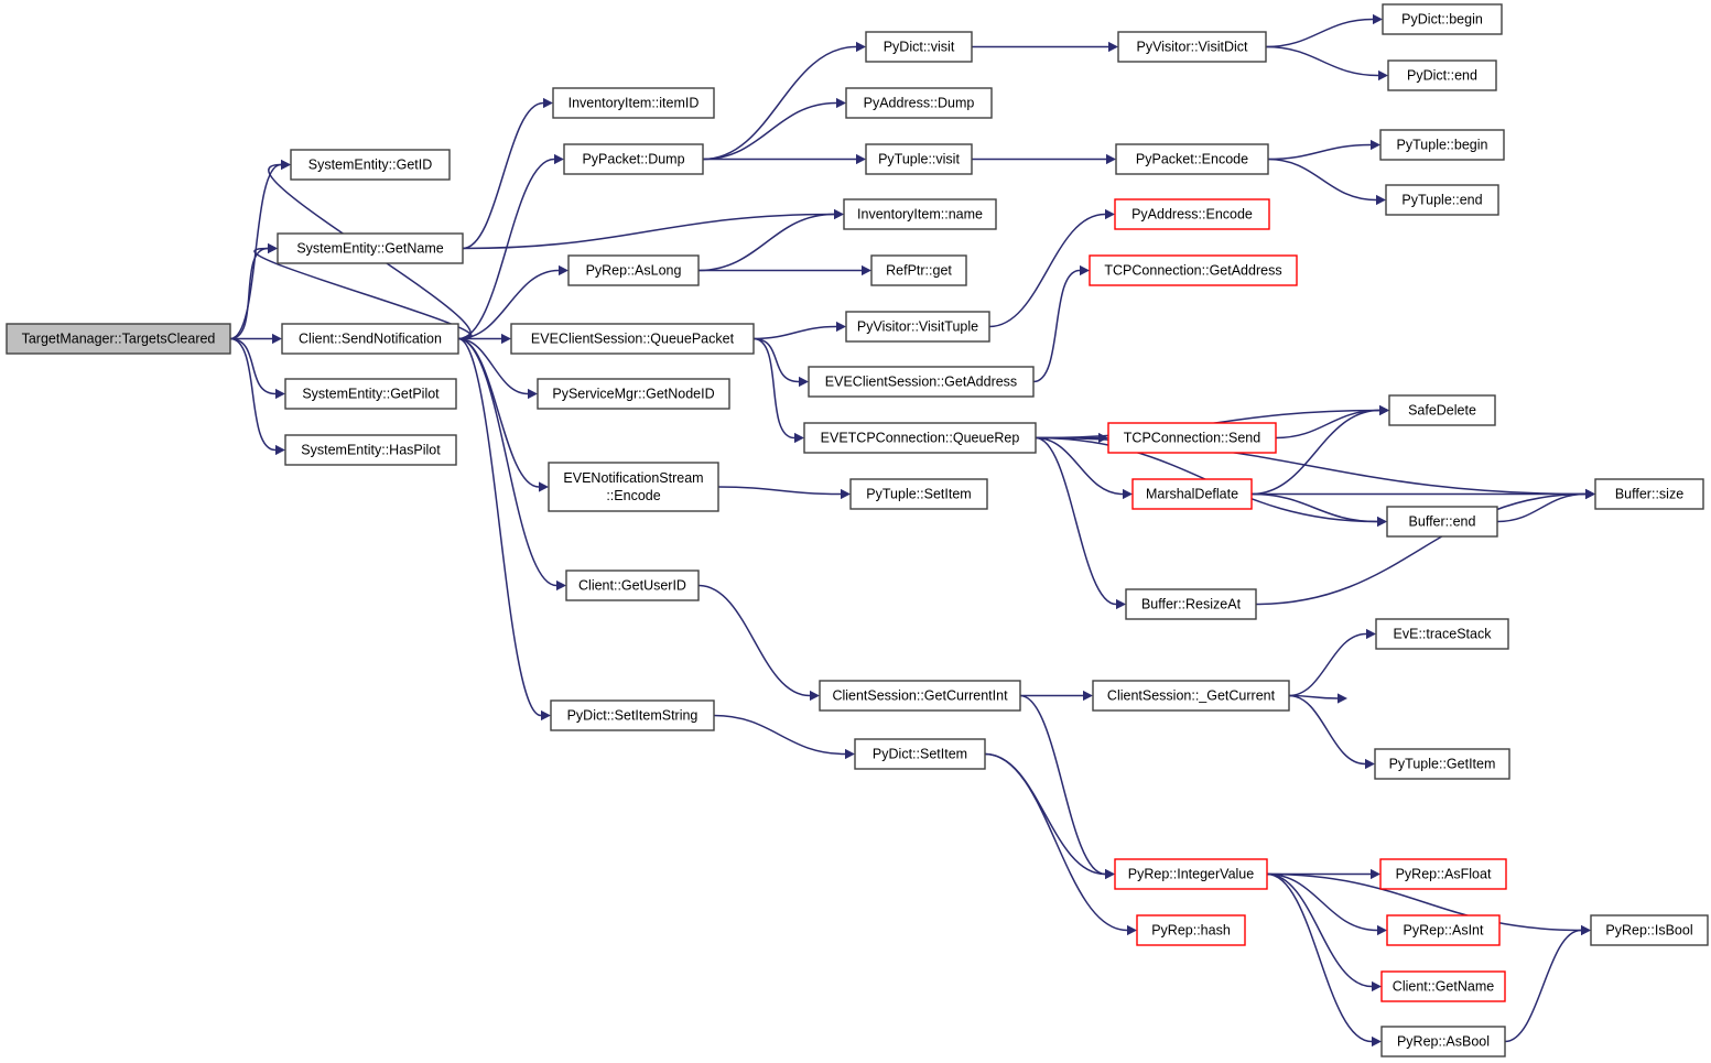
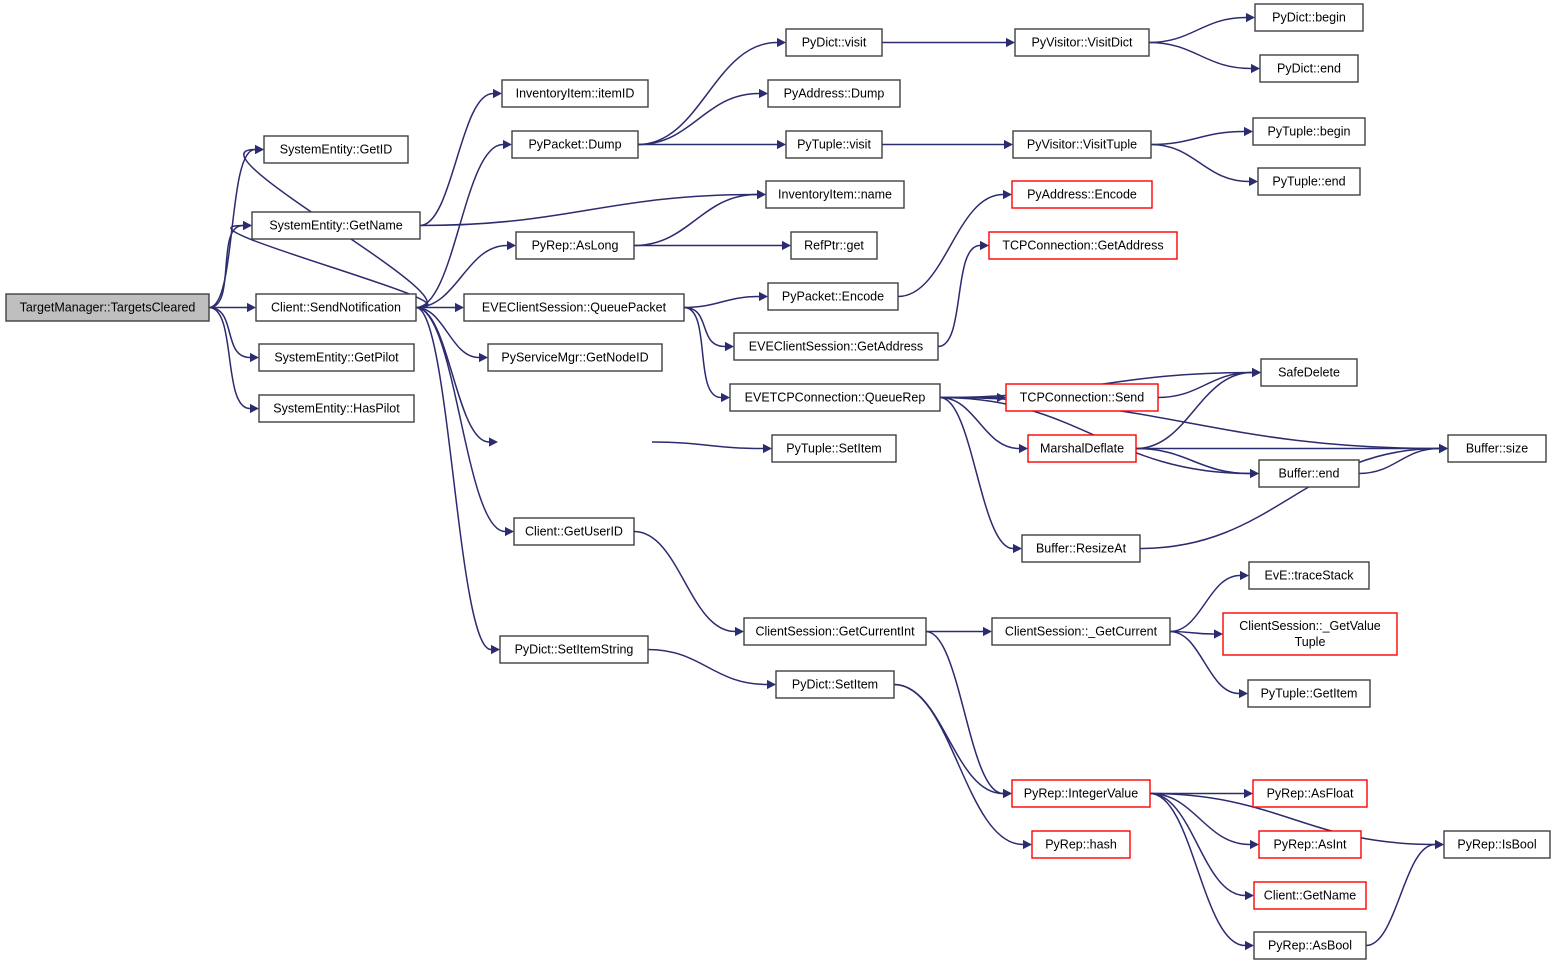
  TargetManager::TargetsCleared
  SystemEntity::GetID
  SystemEntity::GetName
  Client::SendNotification
  SystemEntity::GetPilot
  SystemEntity::HasPilot
  InventoryItem::itemID
  PyPacket::Dump
  PyRep::AsLong
  EVEClientSession::QueuePacket
  PyServiceMgr::GetNodeID
- EVENotificationStream ::Encode
  Client::GetUserID
  PyDict::SetItemString
  PyDict::visit
  PyAddress::Dump
  PyTuple::visit
  InventoryItem::name
  RefPtr::get
- PyVisitor::VisitTuple
+ PyPacket::Encode
  EVEClientSession::GetAddress
  EVETCPConnection::QueueRep
  PyTuple::SetItem
  ClientSession::GetCurrentInt
  PyDict::SetItem
  PyVisitor::VisitDict
- PyPacket::Encode
+ PyVisitor::VisitTuple
  PyAddress::Encode
  TCPConnection::GetAddress
  TCPConnection::Send
  MarshalDeflate
  Buffer::ResizeAt
  ClientSession::_GetCurrent
  PyRep::IntegerValue
  PyRep::hash
  PyDict::begin
  PyDict::end
  PyTuple::begin
  PyTuple::end
  SafeDelete
  Buffer::end
  Buffer::size
  EvE::traceStack
+ ClientSession::_GetValue Tuple
  PyTuple::GetItem
  PyRep::AsFloat
  PyRep::AsInt
  Client::GetName
  PyRep::AsBool
  PyRep::IsBool
